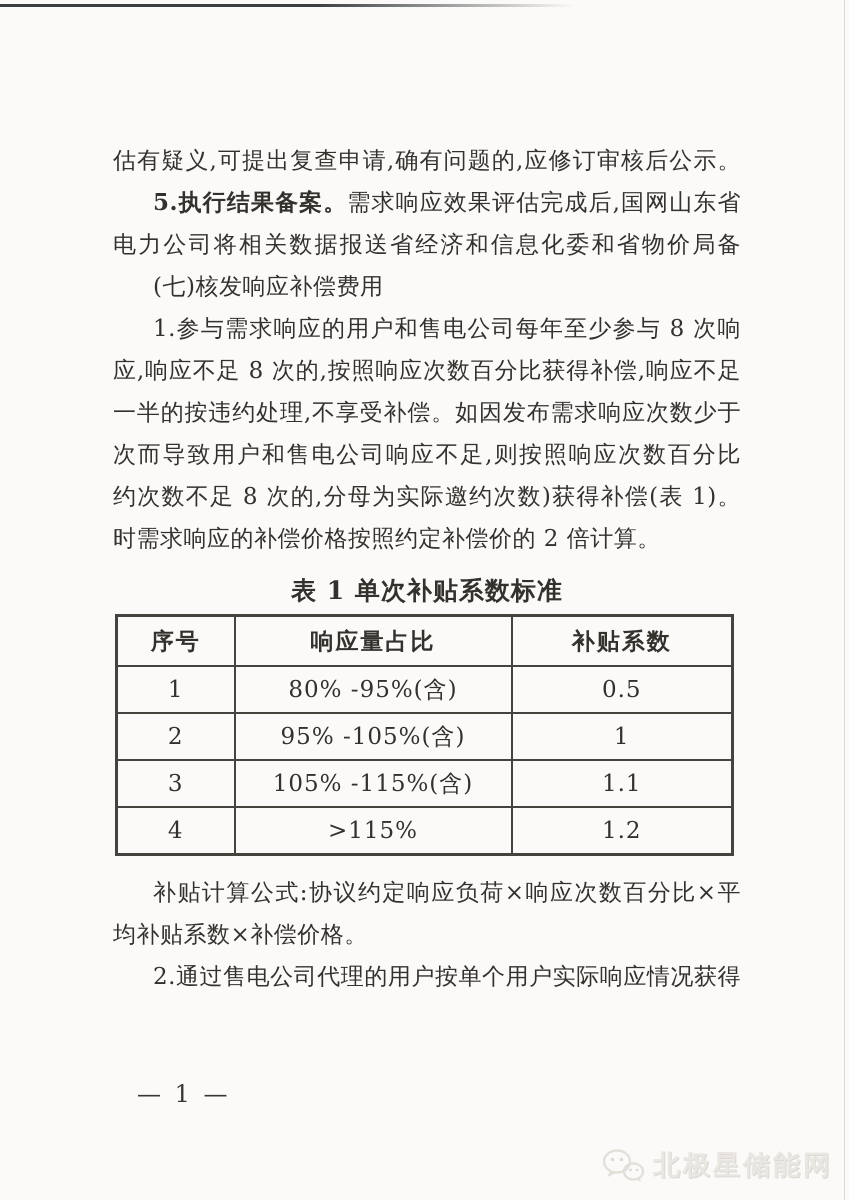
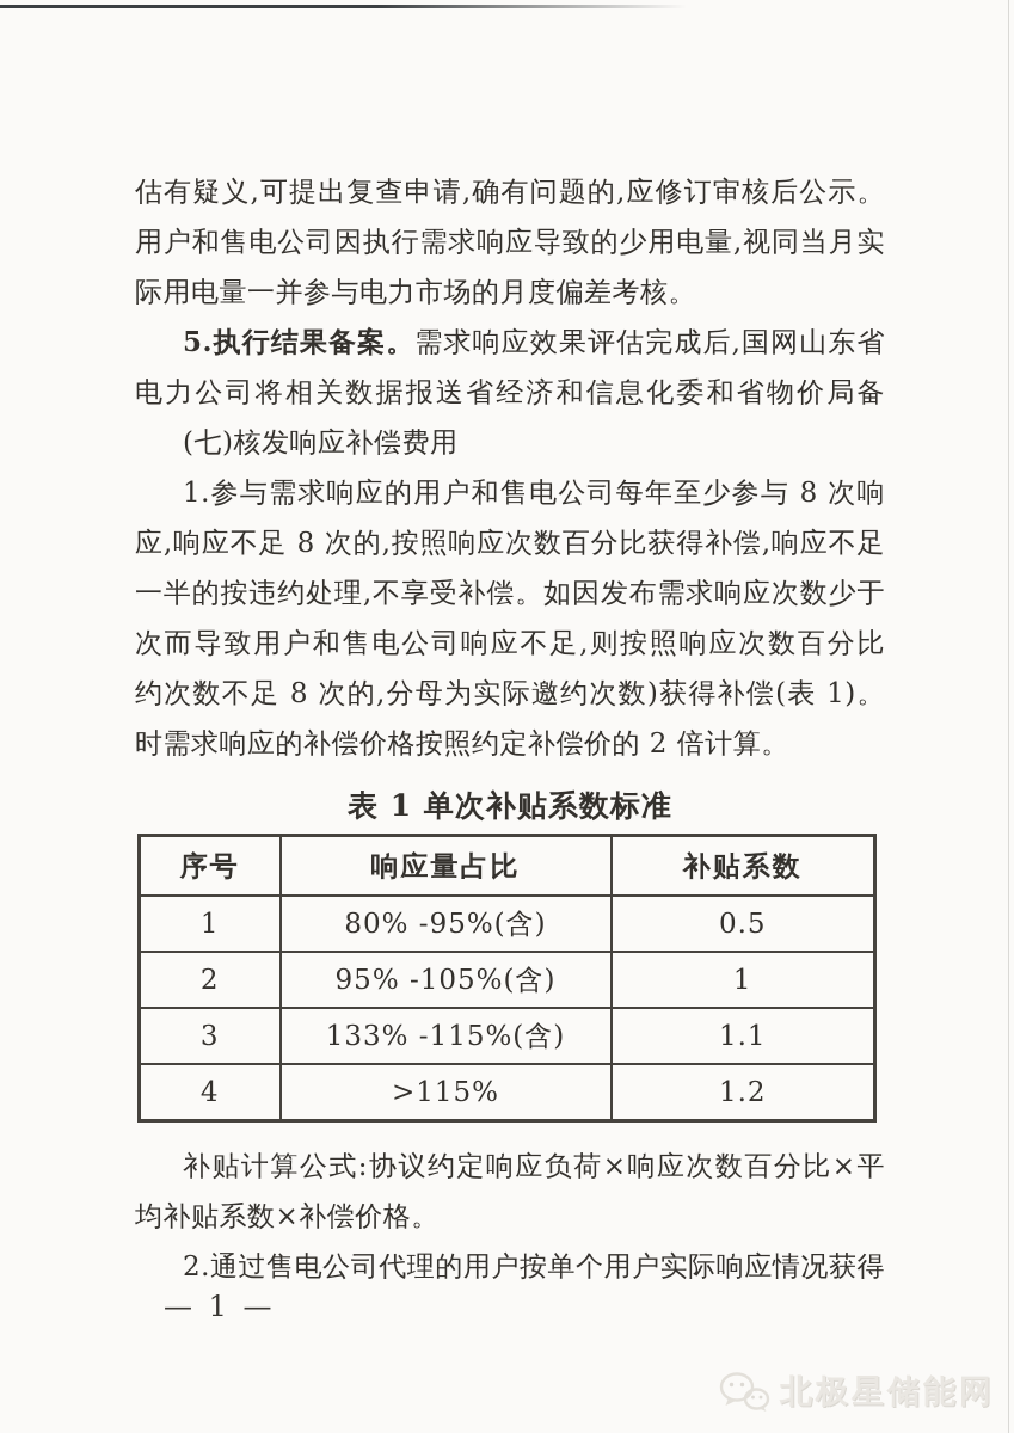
  估有疑义,可提出复查申请,确有问题的,应修订审核后公示。
+ 用户和售电公司因执行需求响应导致的少用电量,视同当月实
+ 际用电量一并参与电力市场的月度偏差考核。
  5.执行结果备案。需求响应效果评估完成后,国网山东省
  电力公司将相关数据报送省经济和信息化委和省物价局备
  (七)核发响应补偿费用
  1.参与需求响应的用户和售电公司每年至少参与 8 次响
  应,响应不足 8 次的,按照响应次数百分比获得补偿,响应不足
  一半的按违约处理,不享受补偿。如因发布需求响应次数少于
  次而导致用户和售电公司响应不足,则按照响应次数百分比
  约次数不足 8 次的,分母为实际邀约次数)获得补偿(表 1)。
  时需求响应的补偿价格按照约定补偿价的 2 倍计算。
  表 1 单次补贴系数标准
  序号	响应量占比	补贴系数
  1	80% -95%(含)	0.5
  2	95% -105%(含)	1
- 3	105% -115%(含)	1.1
+ 3	133% -115%(含)	1.1
  4	>115%	1.2
  补贴计算公式:协议约定响应负荷×响应次数百分比×平
  均补贴系数×补偿价格。
  2.通过售电公司代理的用户按单个用户实际响应情况获得
  — 1 —
  北极星储能网
